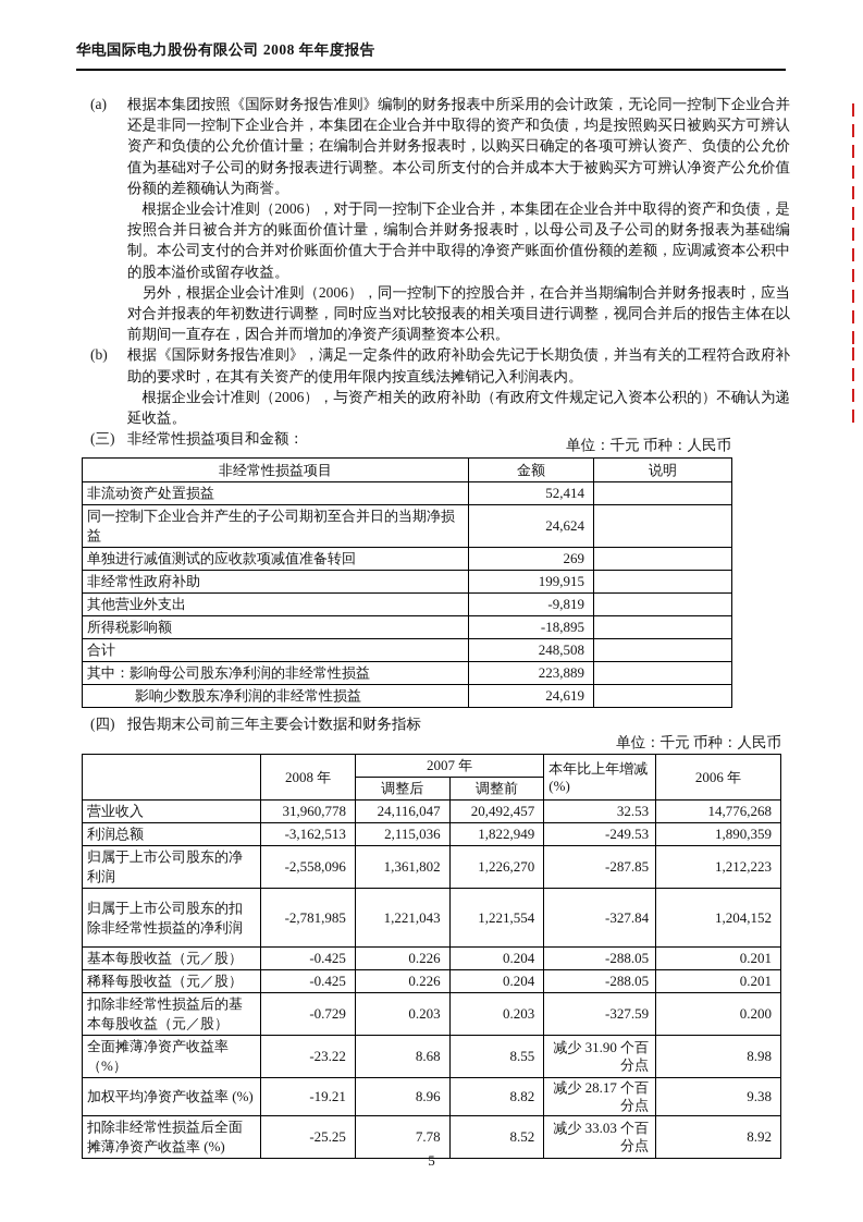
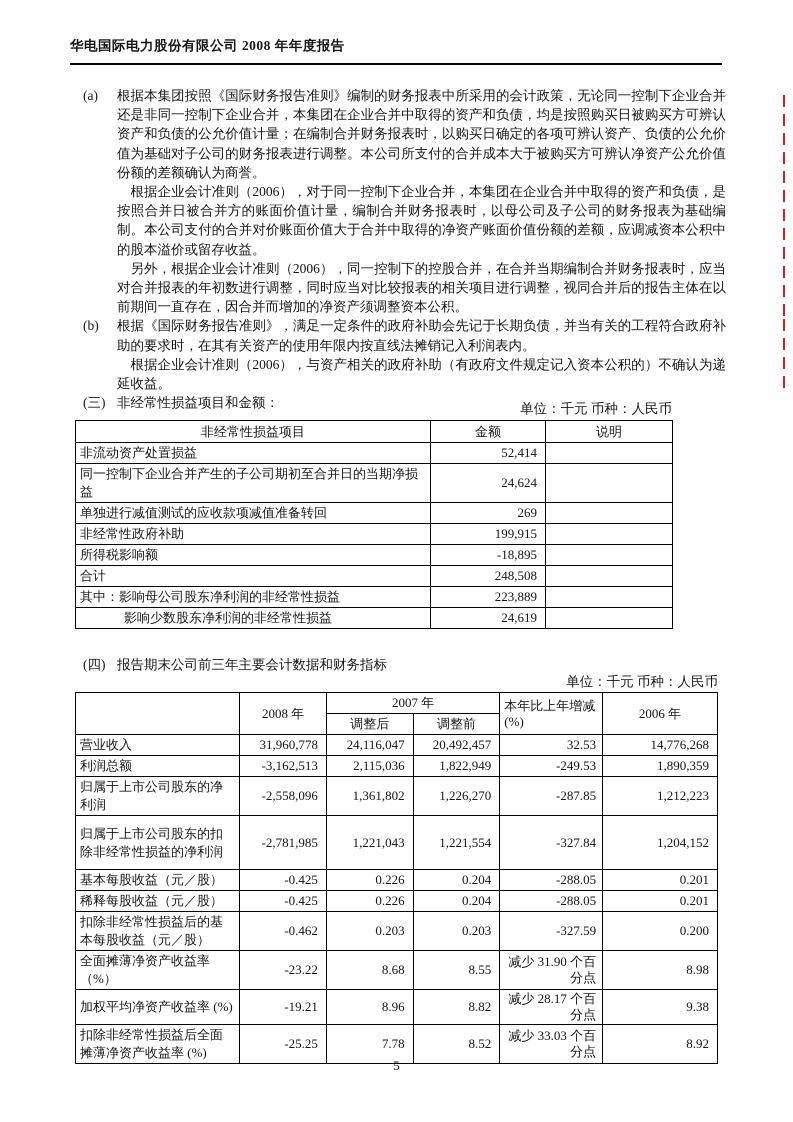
  华电国际电力股份有限公司 2008 年年度报告
  (a)
  根据本集团按照《国际财务报告准则》编制的财务报表中所采用的会计政策，无论同一控制下企业合并还是非同一控制下企业合并，本集团在企业合并中取得的资产和负债，均是按照购买日被购买方可辨认资产和负债的公允价值计量；在编制合并财务报表时，以购买日确定的各项可辨认资产、负债的公允价值为基础对子公司的财务报表进行调整。本公司所支付的合并成本大于被购买方可辨认净资产公允价值份额的差额确认为商誉。
  根据企业会计准则（2006），对于同一控制下企业合并，本集团在企业合并中取得的资产和负债，是按照合并日被合并方的账面价值计量，编制合并财务报表时，以母公司及子公司的财务报表为基础编制。本公司支付的合并对价账面价值大于合并中取得的净资产账面价值份额的差额，应调减资本公积中的股本溢价或留存收益。
  另外，根据企业会计准则（2006），同一控制下的控股合并，在合并当期编制合并财务报表时，应当对合并报表的年初数进行调整，同时应当对比较报表的相关项目进行调整，视同合并后的报告主体在以前期间一直存在，因合并而增加的净资产须调整资本公积。
  (b)
  根据《国际财务报告准则》，满足一定条件的政府补助会先记于长期负债，并当有关的工程符合政府补助的要求时，在其有关资产的使用年限内按直线法摊销记入利润表内。
  根据企业会计准则（2006），与资产相关的政府补助（有政府文件规定记入资本公积的）不确认为递延收益。
  (三)
  非经常性损益项目和金额：
  单位：千元 币种：人民币
  非经常性损益项目	金额	说明
  非流动资产处置损益	52,414
  同一控制下企业合并产生的子公司期初至合并日的当期净损益	24,624
  单独进行减值测试的应收款项减值准备转回	269
  非经常性政府补助	199,915
- 其他营业外支出	-9,819
  所得税影响额	-18,895
  合计	248,508
  其中：影响母公司股东净利润的非经常性损益	223,889
  影响少数股东净利润的非经常性损益	24,619
  (四)
  报告期末公司前三年主要会计数据和财务指标
  单位：千元 币种：人民币
  	2008 年	2007 年	本年比上年增减(%)	2006 年
  调整后	调整前
  营业收入	31,960,778	24,116,047	20,492,457	32.53	14,776,268
  利润总额	-3,162,513	2,115,036	1,822,949	-249.53	1,890,359
  归属于上市公司股东的净利润	-2,558,096	1,361,802	1,226,270	-287.85	1,212,223
  归属于上市公司股东的扣除非经常性损益的净利润	-2,781,985	1,221,043	1,221,554	-327.84	1,204,152
  基本每股收益（元／股）	-0.425	0.226	0.204	-288.05	0.201
  稀释每股收益（元／股）	-0.425	0.226	0.204	-288.05	0.201
- 扣除非经常性损益后的基本每股收益（元／股）	-0.729	0.203	0.203	-327.59	0.200
+ 扣除非经常性损益后的基本每股收益（元／股）	-0.462	0.203	0.203	-327.59	0.200
  全面摊薄净资产收益率（%）	-23.22	8.68	8.55	减少 31.90 个百分点	8.98
  加权平均净资产收益率 (%)	-19.21	8.96	8.82	减少 28.17 个百分点	9.38
  扣除非经常性损益后全面摊薄净资产收益率 (%)	-25.25	7.78	8.52	减少 33.03 个百分点	8.92
  5
